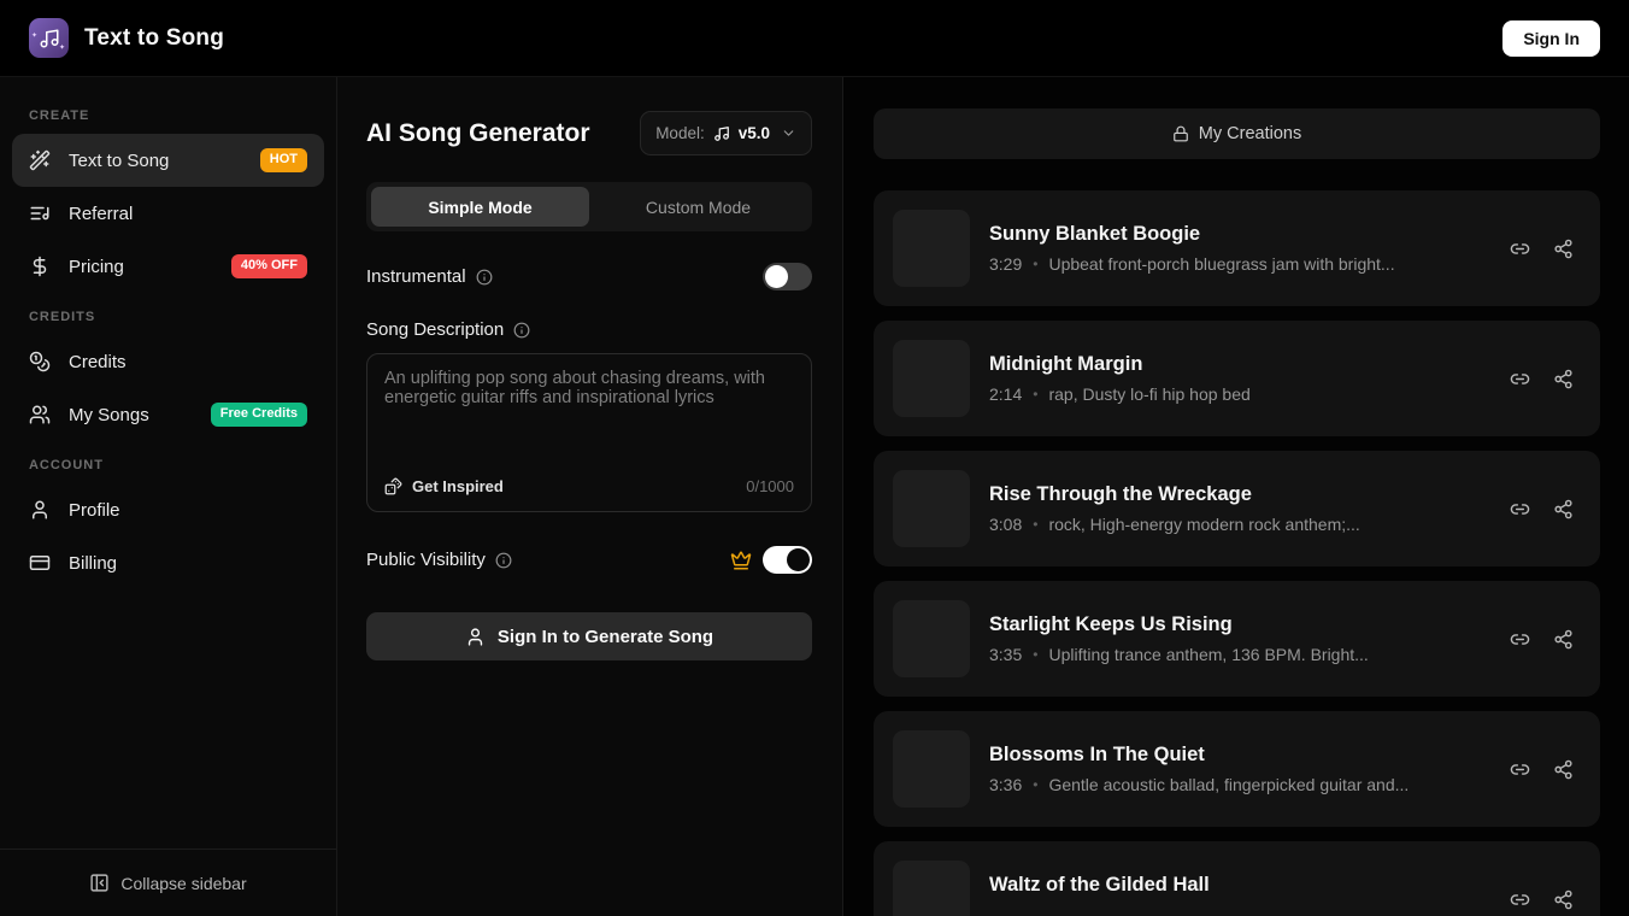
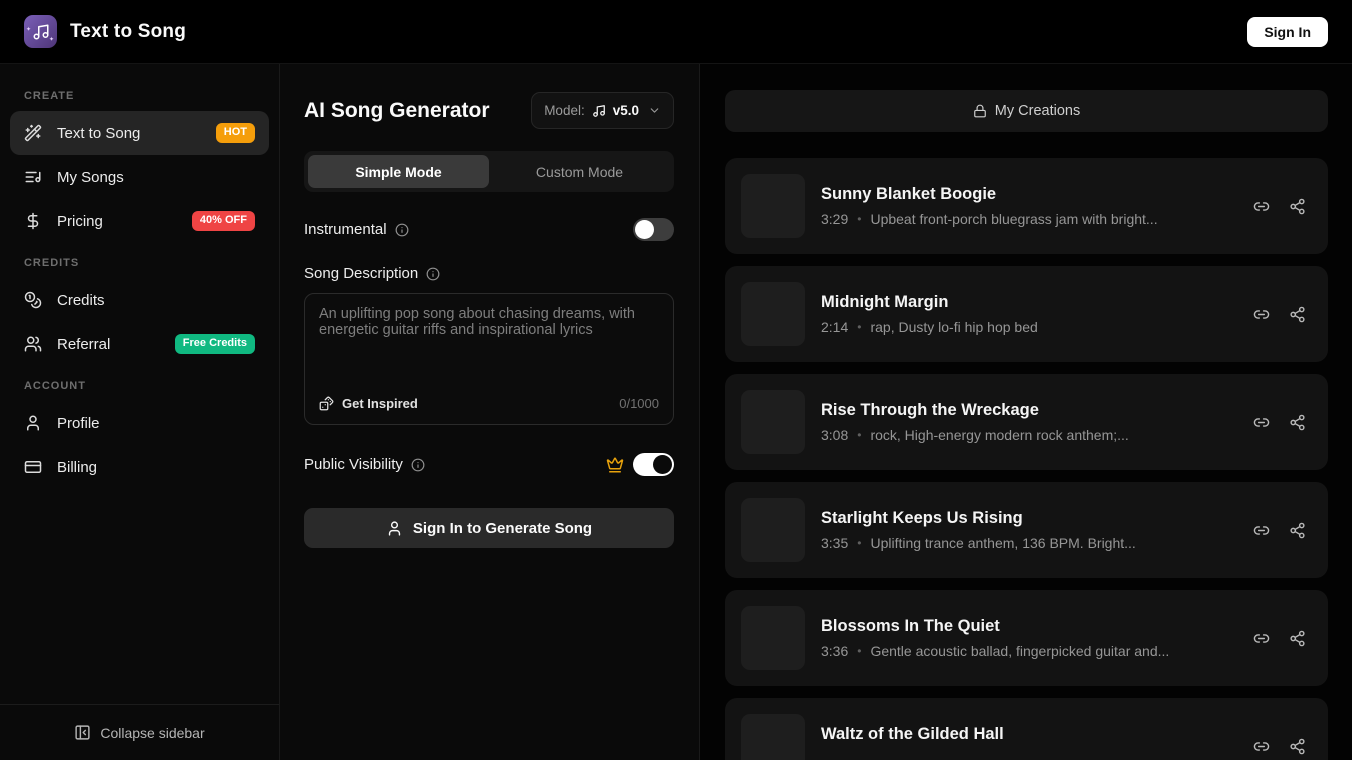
  Text to Song
  Sign In
  CREATE
  Text to Song
  HOT
- Referral
+ My Songs
  Pricing
  40% OFF
  CREDITS
  Credits
- My Songs
+ Referral
  Free Credits
  ACCOUNT
  Profile
  Billing
  Collapse sidebar
  AI Song Generator
  Model:
  v5.0
  Simple Mode
  Custom Mode
  Instrumental
  Song Description
  Get Inspired
  0/1000
  Public Visibility
  Sign In to Generate Song
  My Creations
  Sunny Blanket Boogie
  3:29
  •
  Upbeat front-porch bluegrass jam with bright...
  Midnight Margin
  2:14
  •
  rap, Dusty lo-fi hip hop bed
  Rise Through the Wreckage
  3:08
  •
  rock, High-energy modern rock anthem;...
  Starlight Keeps Us Rising
  3:35
  •
  Uplifting trance anthem, 136 BPM. Bright...
  Blossoms In The Quiet
  3:36
  •
  Gentle acoustic ballad, fingerpicked guitar and...
  Waltz of the Gilded Hall
